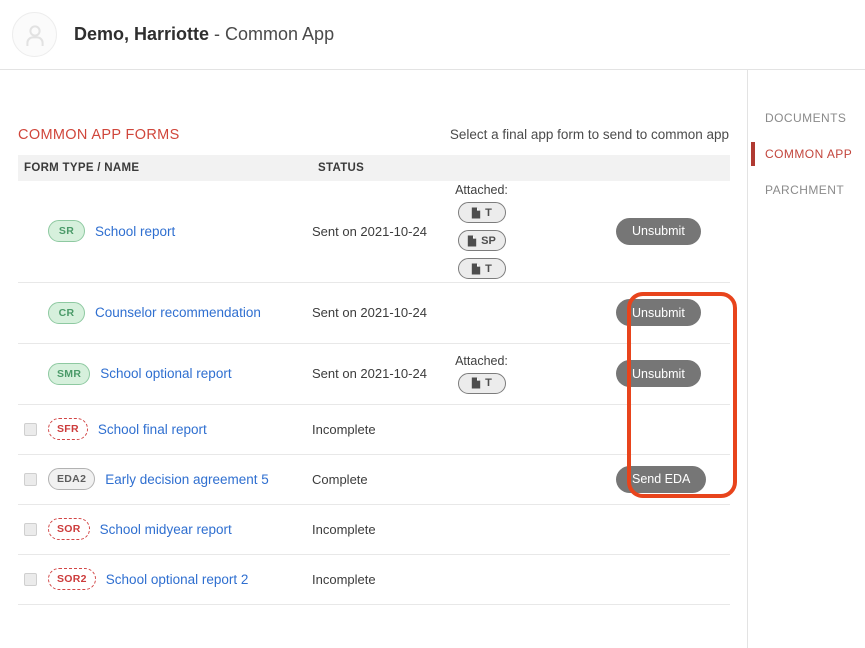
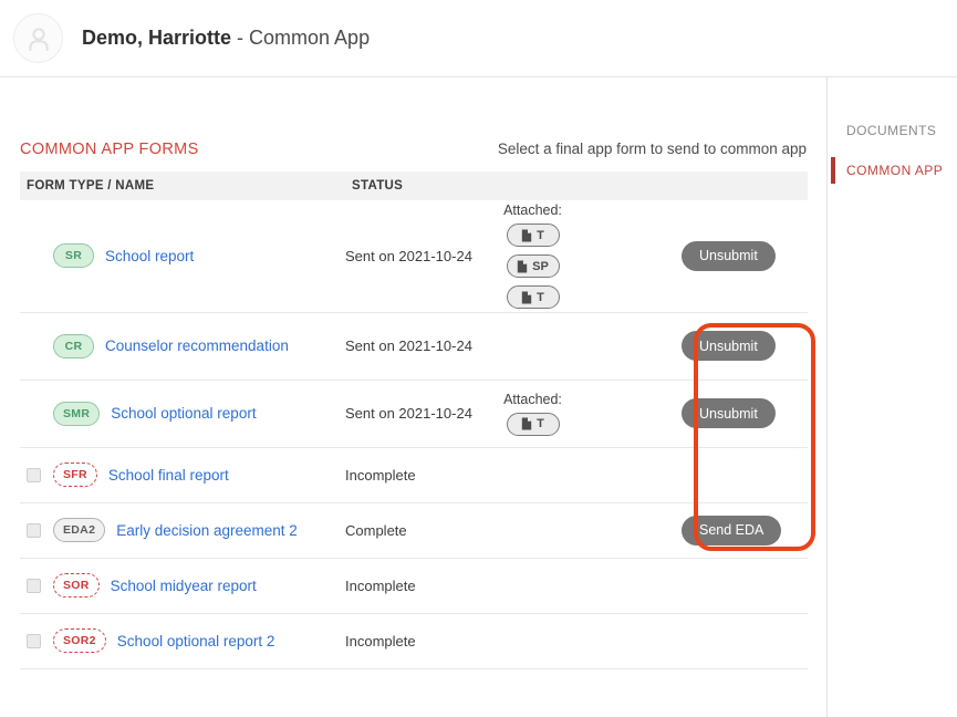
  Demo, Harriotte - Common App
  COMMON APP FORMS
  Select a final app form to send to common app
  FORM TYPE / NAME	STATUS
  SR School report	Sent on 2021-10-24	Attached:TSPT	Unsubmit
  CR Counselor recommendation	Sent on 2021-10-24		Unsubmit
  SMR School optional report	Sent on 2021-10-24	Attached:T	Unsubmit
  SFR School final report	Incomplete
- EDA2 Early decision agreement 5	Complete		Send EDA
+ EDA2 Early decision agreement 2	Complete		Send EDA
  SOR School midyear report	Incomplete
  SOR2 School optional report 2	Incomplete
  DOCUMENTS
  COMMON APP
- PARCHMENT
